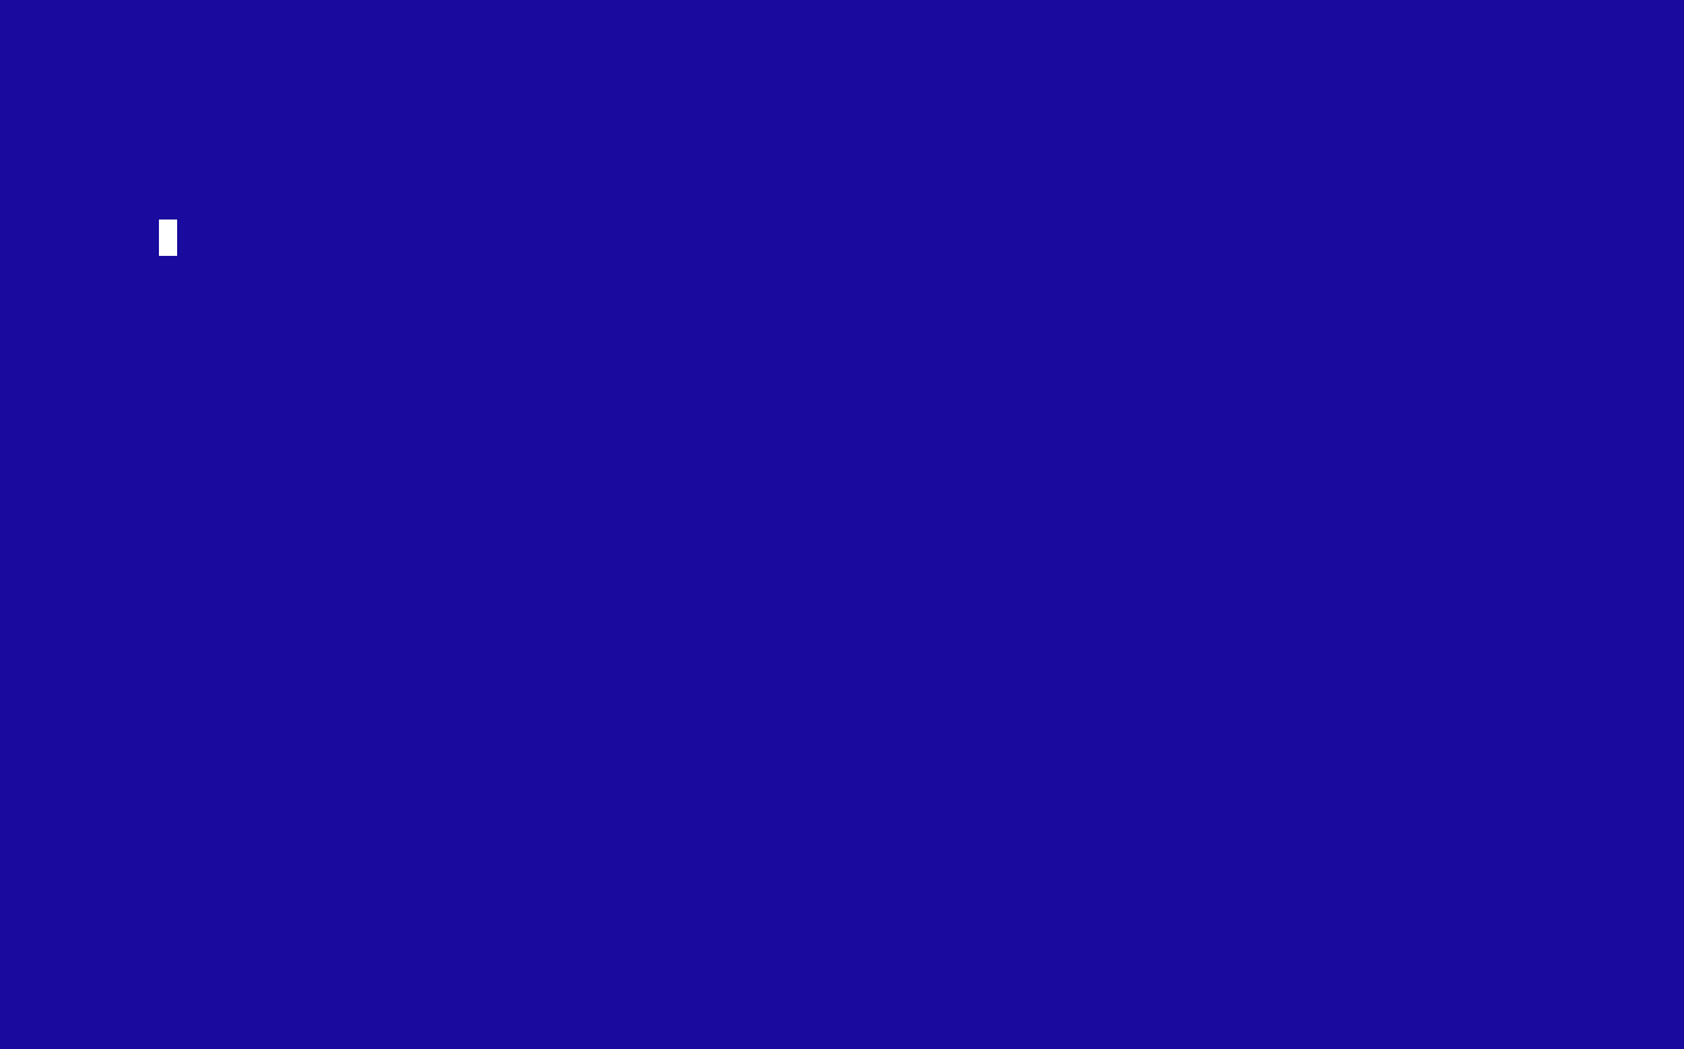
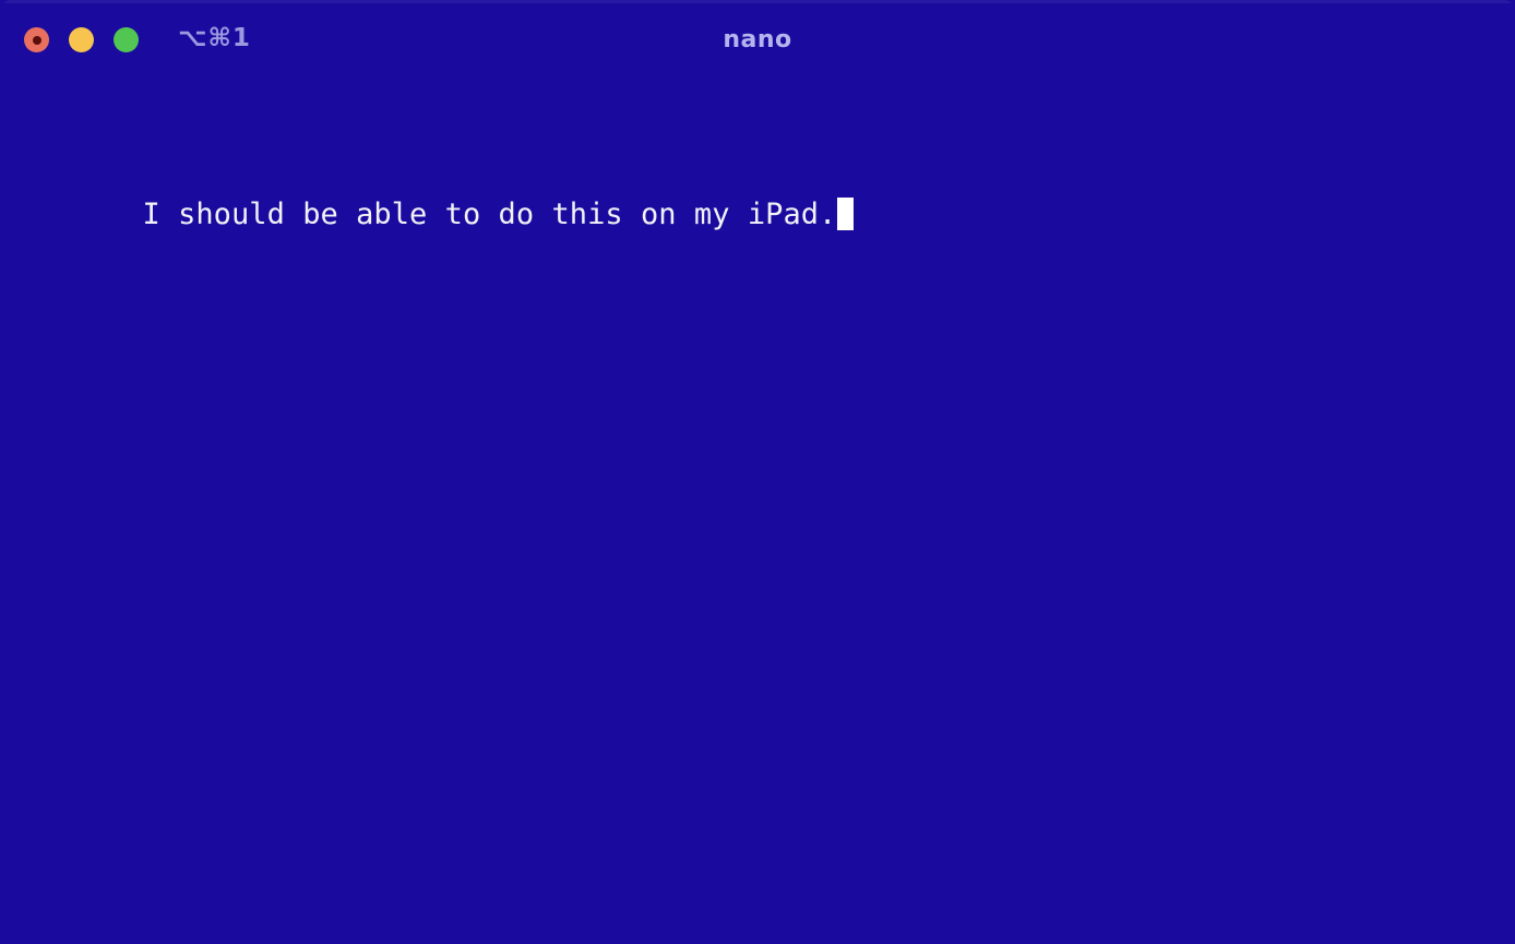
+ ⌥⌘1
+ nano
+ I should be able to do this on my iPad.
